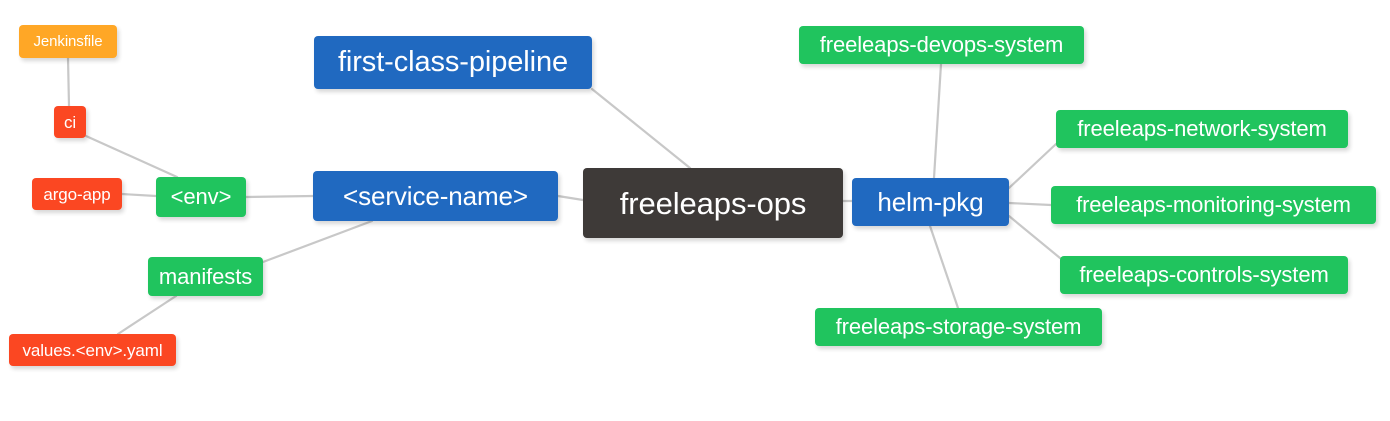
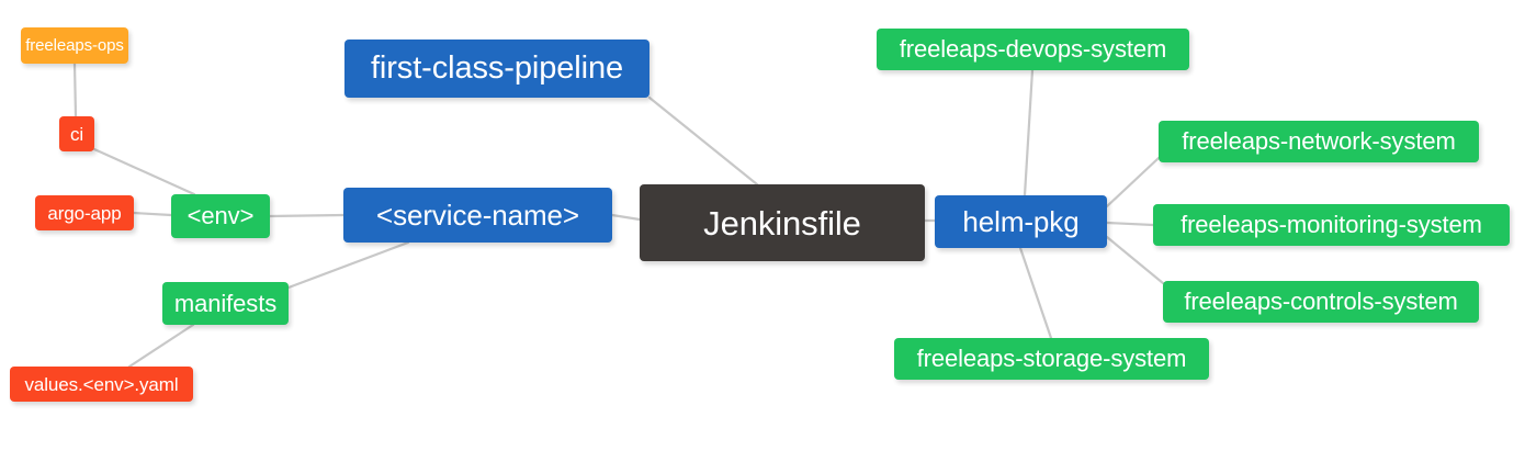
- freeleaps-ops
+ Jenkinsfile
  <service-name>
  first-class-pipeline
  helm-pkg
  <env>
  manifests
  ci
  argo-app
- Jenkinsfile
+ freeleaps-ops
  values.<env>.yaml
  freeleaps-devops-system
  freeleaps-network-system
  freeleaps-monitoring-system
  freeleaps-controls-system
  freeleaps-storage-system
